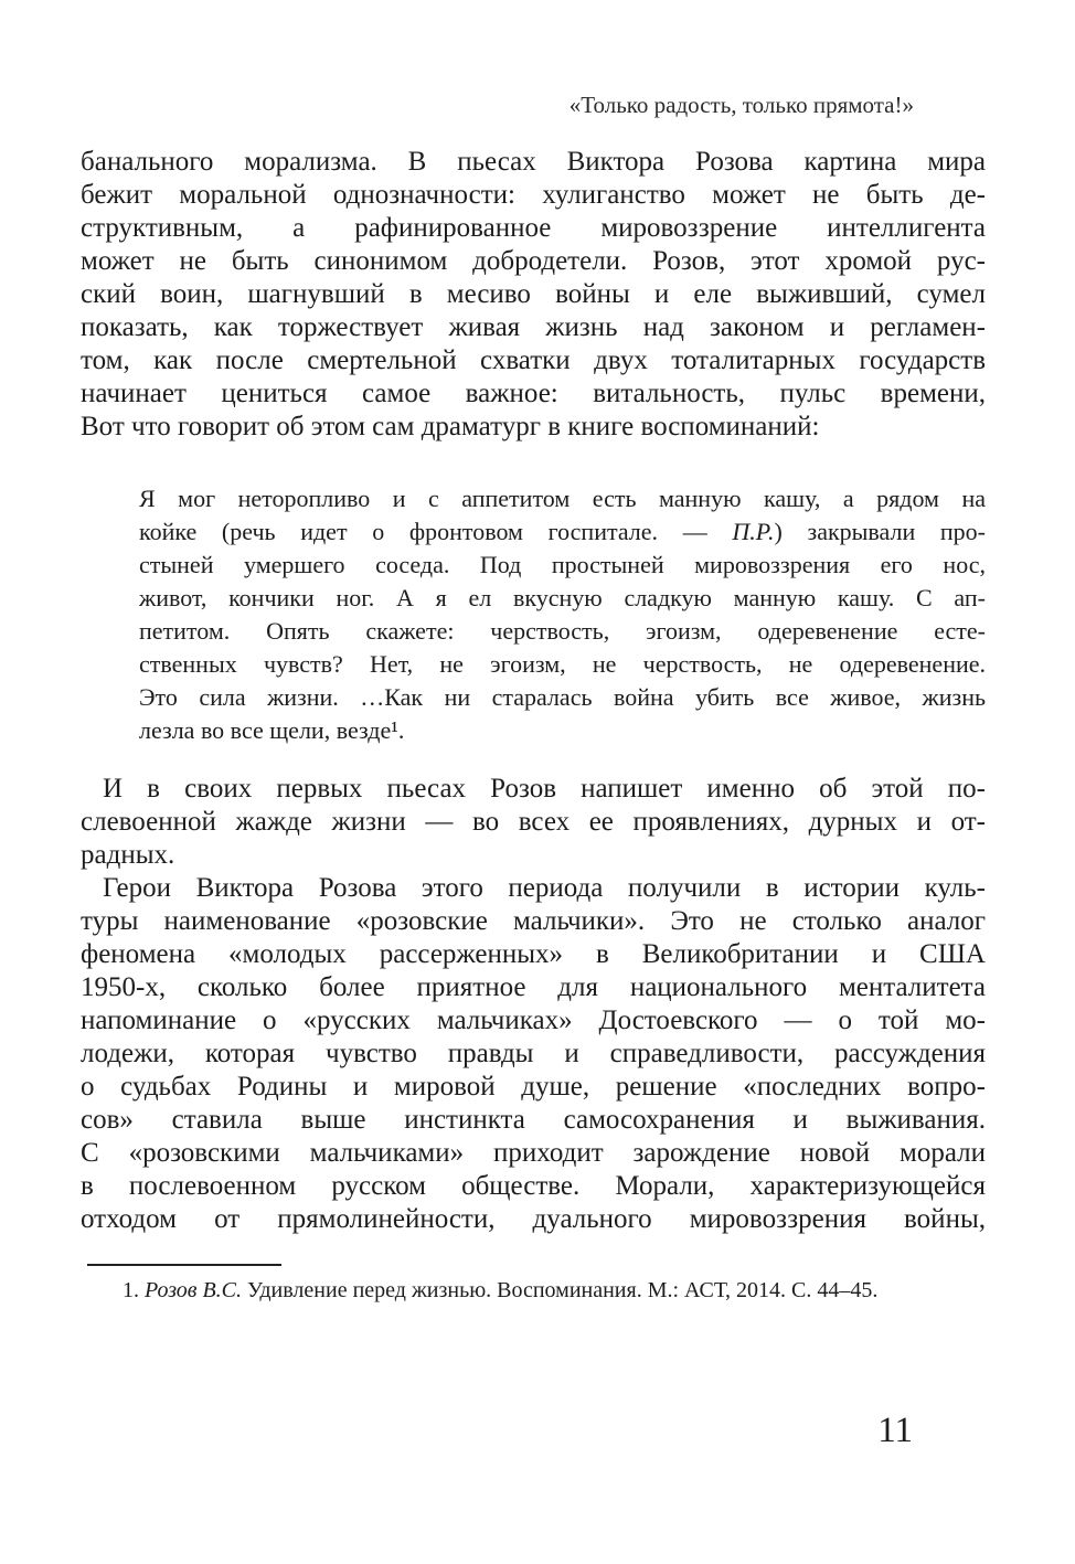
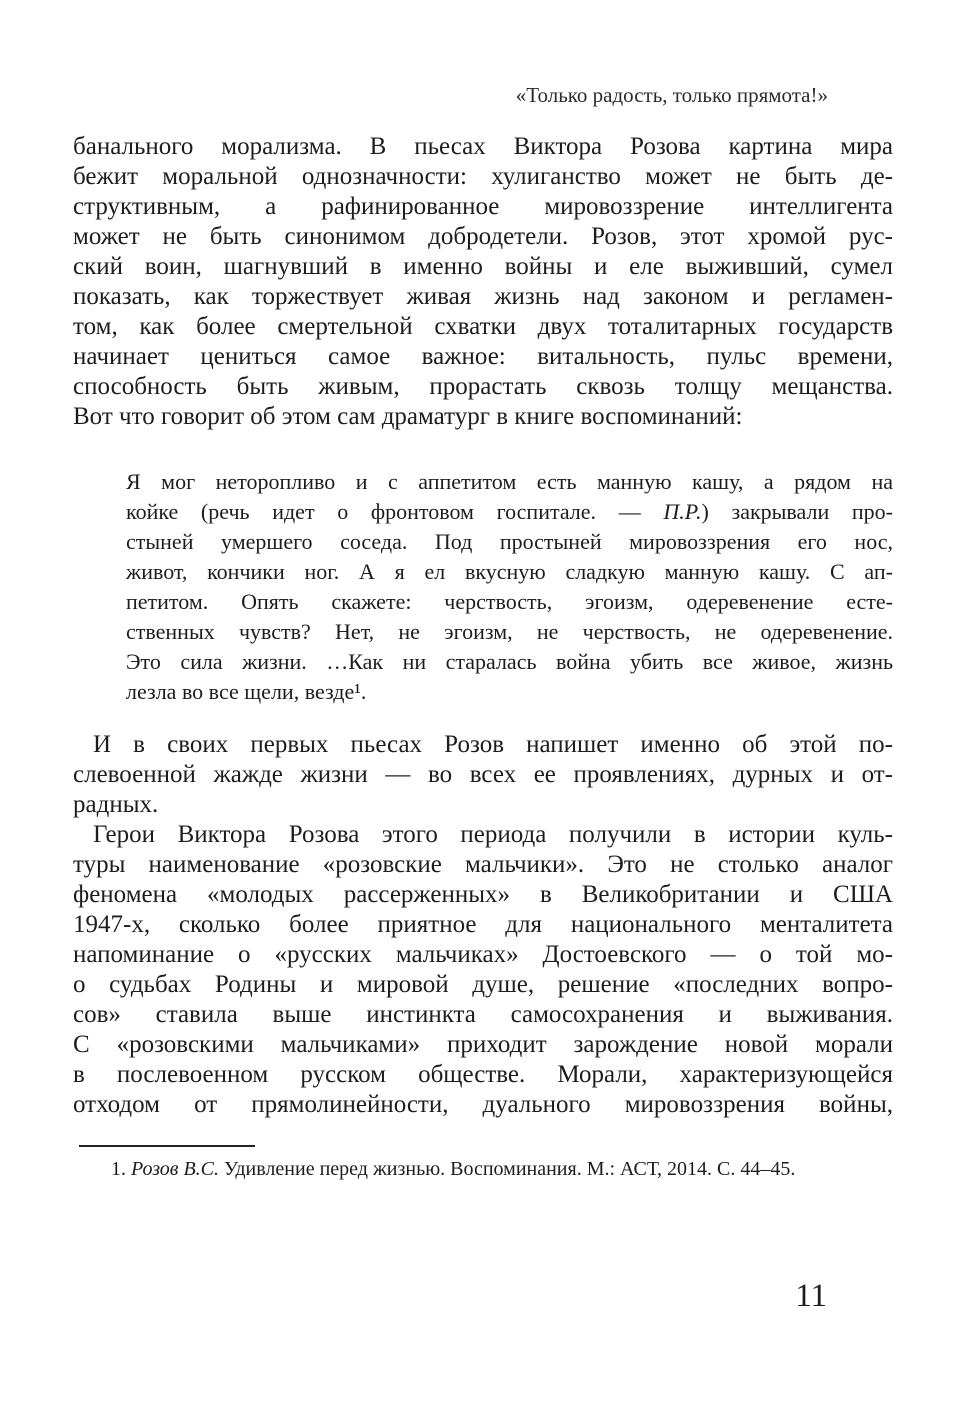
  «Только радость, только прямота!»
  банального морализма. В пьесах Виктора Розова картина мира
  бежит моральной однозначности: хулиганство может не быть де-
  структивным, а рафинированное мировоззрение интеллигента
  может не быть синонимом добродетели. Розов, этот хромой рус-
- ский воин, шагнувший в месиво войны и еле выживший, сумел
+ ский воин, шагнувший в именно войны и еле выживший, сумел
  показать, как торжествует живая жизнь над законом и регламен-
- том, как после смертельной схватки двух тоталитарных государств
+ том, как более смертельной схватки двух тоталитарных государств
  начинает цениться самое важное: витальность, пульс времени,
+ способность быть живым, прорастать сквозь толщу мещанства.
  Вот что говорит об этом сам драматург в книге воспоминаний:
  Я мог неторопливо и с аппетитом есть манную кашу, а рядом на
  койке (речь идет о фронтовом госпитале. — П.Р.) закрывали про-
  стыней умершего соседа. Под простыней мировоззрения его нос,
  живот, кончики ног. А я ел вкусную сладкую манную кашу. С ап-
  петитом. Опять скажете: черствость, эгоизм, одеревенение есте-
  ственных чувств? Нет, не эгоизм, не черствость, не одеревенение.
  Это сила жизни. …Как ни старалась война убить все живое, жизнь
  лезла во все щели, везде¹.
  И в своих первых пьесах Розов напишет именно об этой по-
  слевоенной жажде жизни — во всех ее проявлениях, дурных и от-
  радных.
  Герои Виктора Розова этого периода получили в истории куль-
  туры наименование «розовские мальчики». Это не столько аналог
  феномена «молодых рассерженных» в Великобритании и США
- 1950-х, сколько более приятное для национального менталитета
+ 1947-х, сколько более приятное для национального менталитета
  напоминание о «русских мальчиках» Достоевского — о той мо-
- лодежи, которая чувство правды и справедливости, рассуждения
  о судьбах Родины и мировой душе, решение «последних вопро-
  сов» ставила выше инстинкта самосохранения и выживания.
  С «розовскими мальчиками» приходит зарождение новой морали
  в послевоенном русском обществе. Морали, характеризующейся
  отходом от прямолинейности, дуального мировоззрения войны,
  1. Розов В.С. Удивление перед жизнью. Воспоминания. М.: АСТ, 2014. С. 44–45.
  11
